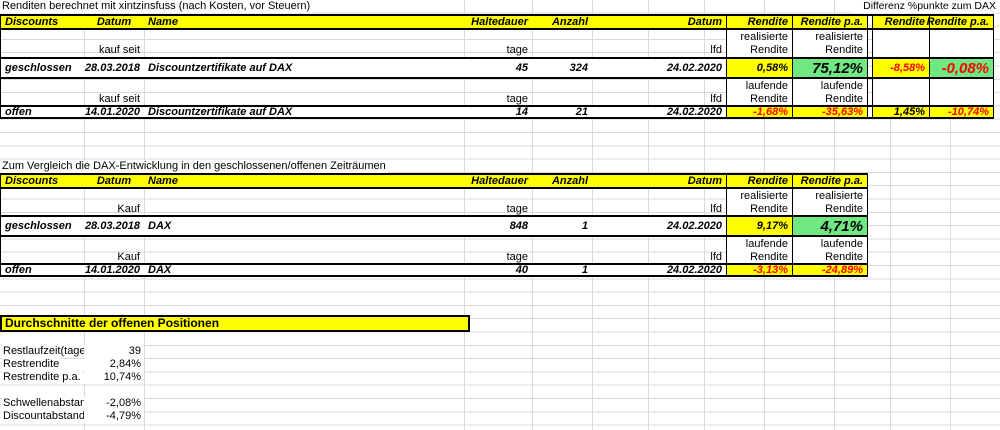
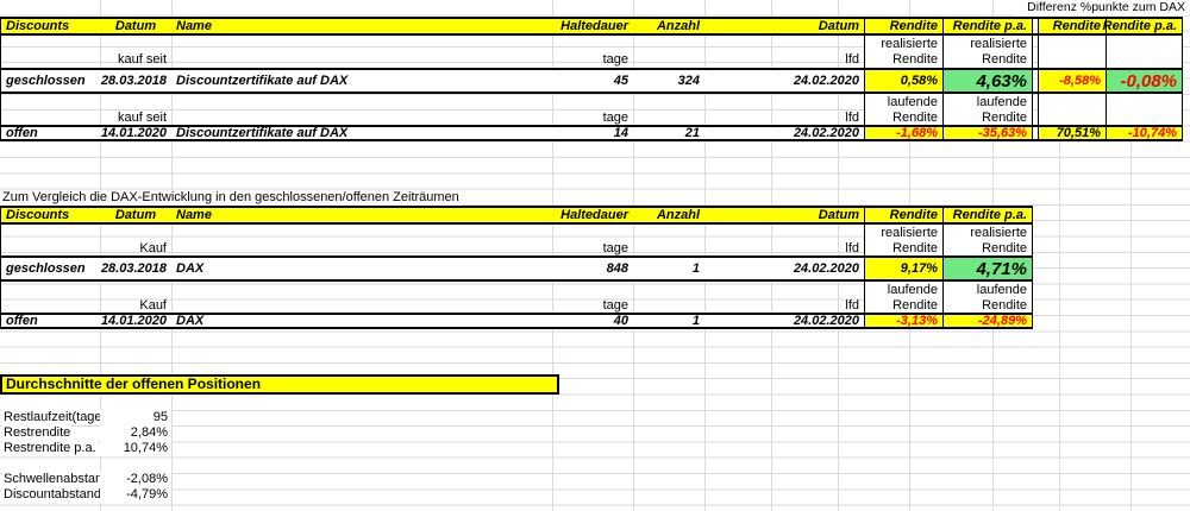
- Renditen berechnet mit xintzinsfuss (nach Kosten, vor Steuern)
  Differenz %punkte zum DAX
  Discounts
  Datum
  Name
  Haltedauer
  Anzahl
  Datum
  Rendite
  Rendite p.a.
  Rendite
  Rendite p.a.
  realisierte
  realisierte
  kauf seit
  tage
  lfd
  Rendite
  Rendite
  geschlossen
  28.03.2018
  Discountzertifikate auf DAX
  45
  324
  24.02.2020
  0,58%
- 75,12%
+ 4,63%
  -8,58%
  -0,08%
  laufende
  laufende
  kauf seit
  tage
  lfd
  Rendite
  Rendite
  offen
  14.01.2020
  Discountzertifikate auf DAX
  14
  21
  24.02.2020
  -1,68%
  -35,63%
- 1,45%
+ 70,51%
  -10,74%
  Zum Vergleich die DAX-Entwicklung in den geschlossenen/offenen Zeiträumen
  Discounts
  Datum
  Name
  Haltedauer
  Anzahl
  Datum
  Rendite
  Rendite p.a.
  realisierte
  realisierte
  Kauf
  tage
  lfd
  Rendite
  Rendite
  geschlossen
  28.03.2018
  DAX
  848
  1
  24.02.2020
  9,17%
  4,71%
  laufende
  laufende
  Kauf
  tage
  lfd
  Rendite
  Rendite
  offen
  14.01.2020
  DAX
  40
  1
  24.02.2020
  -3,13%
  -24,89%
  Durchschnitte der offenen Positionen
  Restlaufzeit(tage
- 39
+ 95
  Restrendite
  2,84%
  Restrendite p.a.
  10,74%
  Schwellenabsta
  -2,08%
  Discountabstand
  -4,79%
